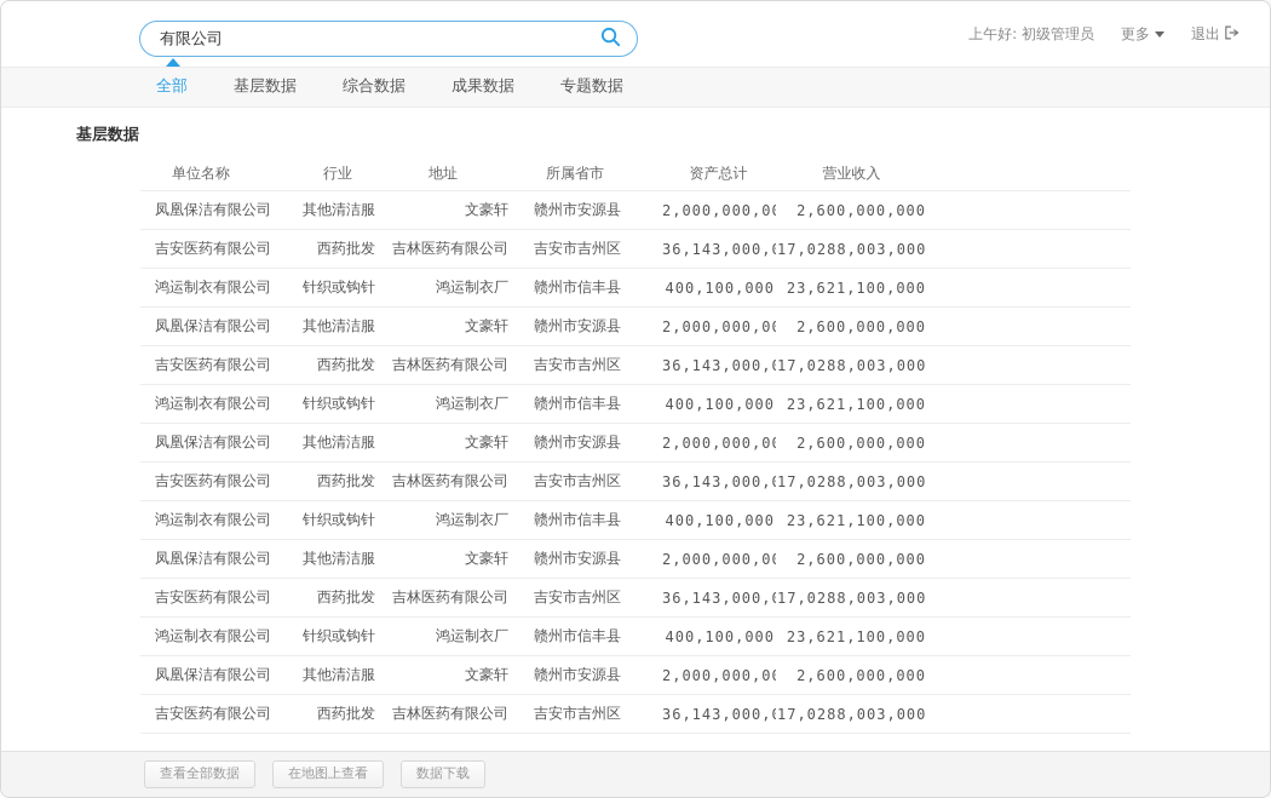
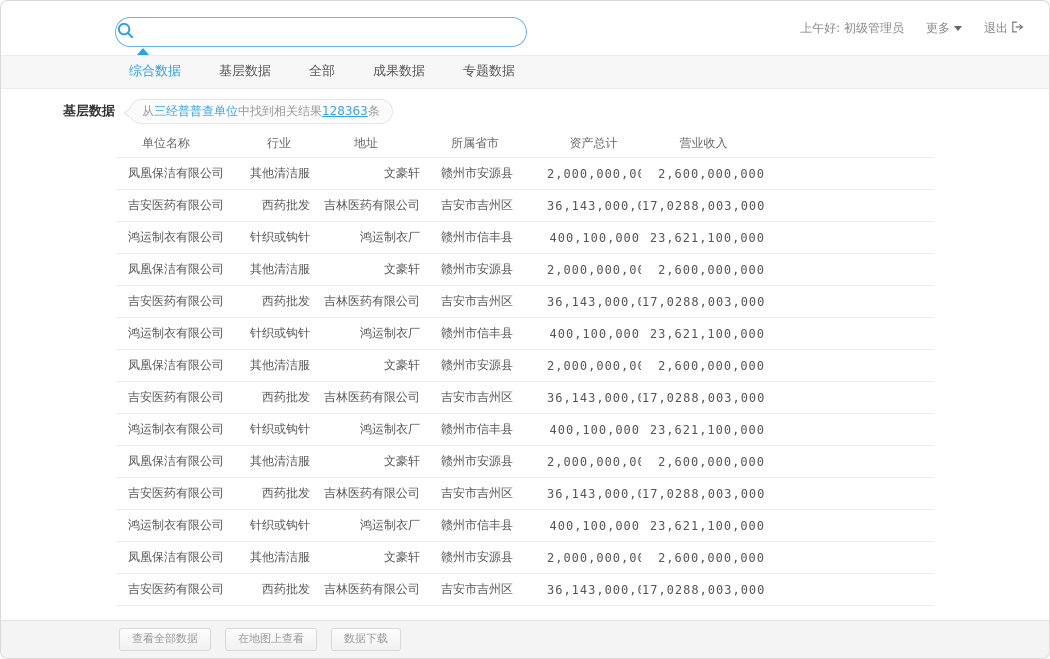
- 有限公司
  上午好: 初级管理员
  更多
  退出
- 全部
+ 综合数据
  基层数据
- 综合数据
+ 全部
  成果数据
  专题数据
  基层数据
+ 从三经普普查单位中找到相关结果128363条
  单位名称	行业	地址	所属省市	资产总计	营业收入
  凤凰保洁有限公司	其他清洁服	文豪轩	赣州市安源县	2,000,000,0	2,600,000,000
  吉安医药有限公司	西药批发	吉林医药有限公司	吉安市吉州区	36,143,000,	17,0288,003,000
  鸿运制衣有限公司	针织或钩针	鸿运制衣厂	赣州市信丰县	400,100,000	23,621,100,000
  凤凰保洁有限公司	其他清洁服	文豪轩	赣州市安源县	2,000,000,0	2,600,000,000
  吉安医药有限公司	西药批发	吉林医药有限公司	吉安市吉州区	36,143,000,	17,0288,003,000
  鸿运制衣有限公司	针织或钩针	鸿运制衣厂	赣州市信丰县	400,100,000	23,621,100,000
  凤凰保洁有限公司	其他清洁服	文豪轩	赣州市安源县	2,000,000,0	2,600,000,000
  吉安医药有限公司	西药批发	吉林医药有限公司	吉安市吉州区	36,143,000,	17,0288,003,000
  鸿运制衣有限公司	针织或钩针	鸿运制衣厂	赣州市信丰县	400,100,000	23,621,100,000
  凤凰保洁有限公司	其他清洁服	文豪轩	赣州市安源县	2,000,000,0	2,600,000,000
  吉安医药有限公司	西药批发	吉林医药有限公司	吉安市吉州区	36,143,000,	17,0288,003,000
  鸿运制衣有限公司	针织或钩针	鸿运制衣厂	赣州市信丰县	400,100,000	23,621,100,000
  凤凰保洁有限公司	其他清洁服	文豪轩	赣州市安源县	2,000,000,0	2,600,000,000
  吉安医药有限公司	西药批发	吉林医药有限公司	吉安市吉州区	36,143,000,	17,0288,003,000
  查看全部数据
  在地图上查看
  数据下载
